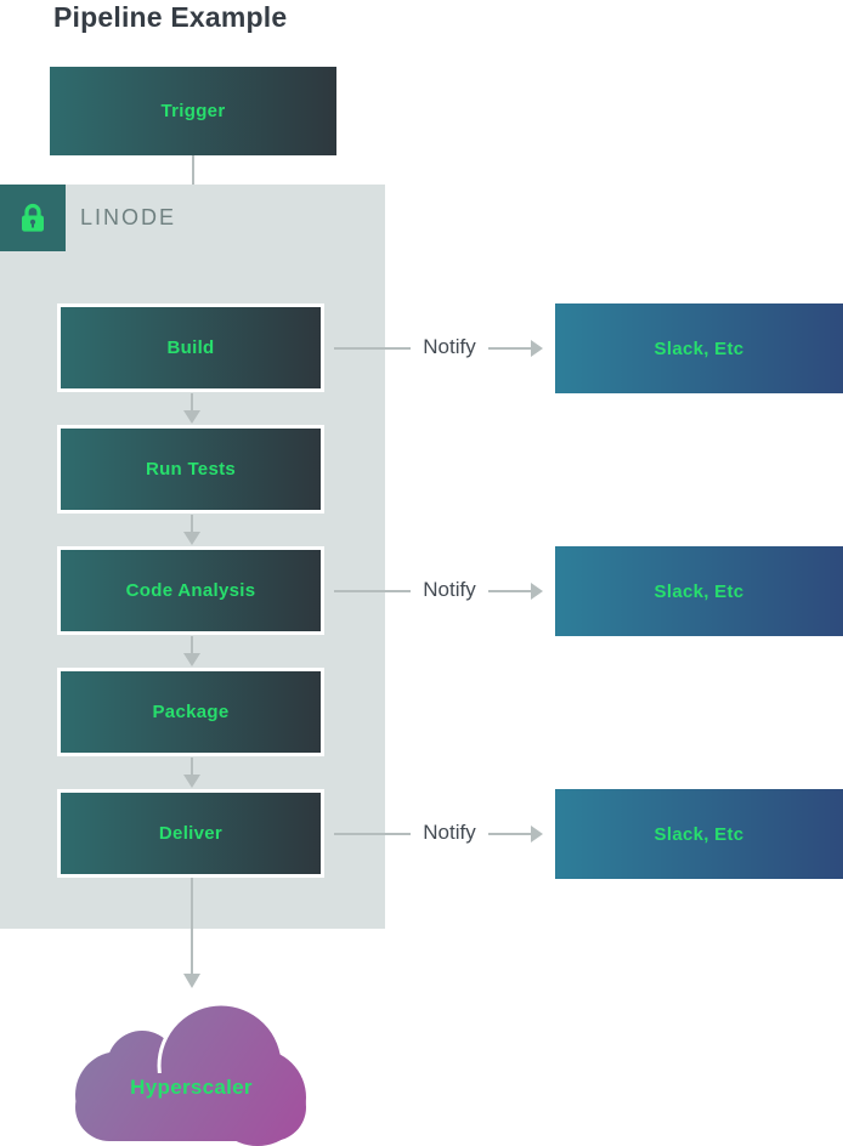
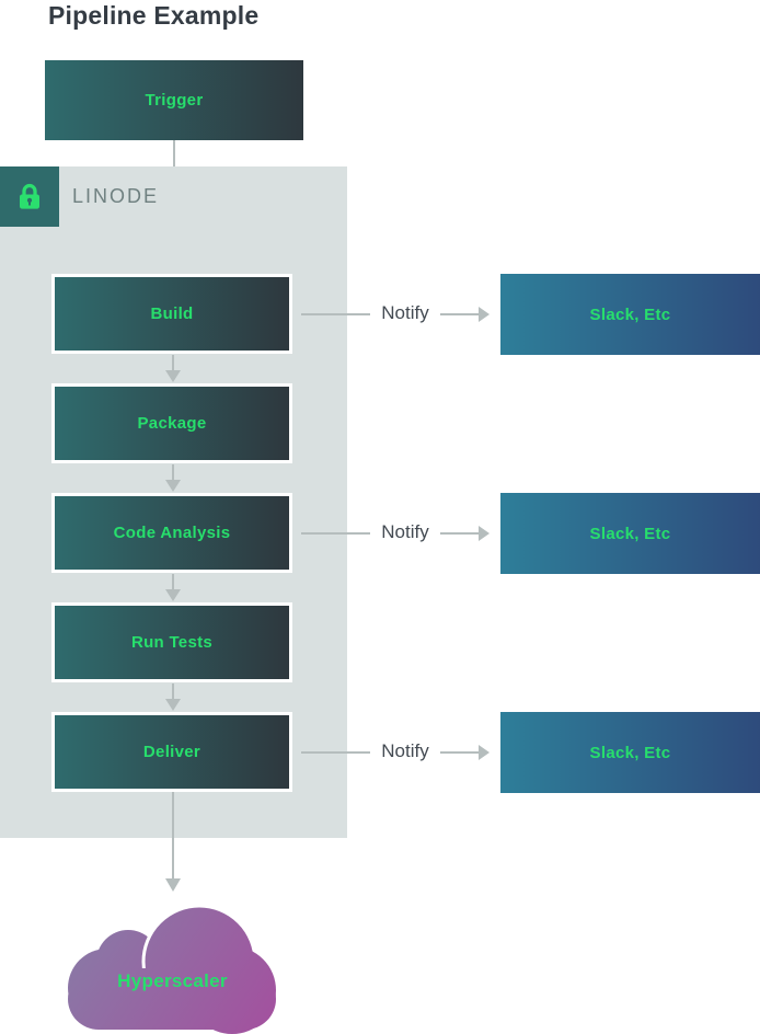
  Pipeline Example
  Trigger
  LINODE
  Build
- Run Tests
+ Package
  Code Analysis
- Package
+ Run Tests
  Deliver
  Notify
  Slack, Etc
  Notify
  Slack, Etc
  Notify
  Slack, Etc
  Hyperscaler
